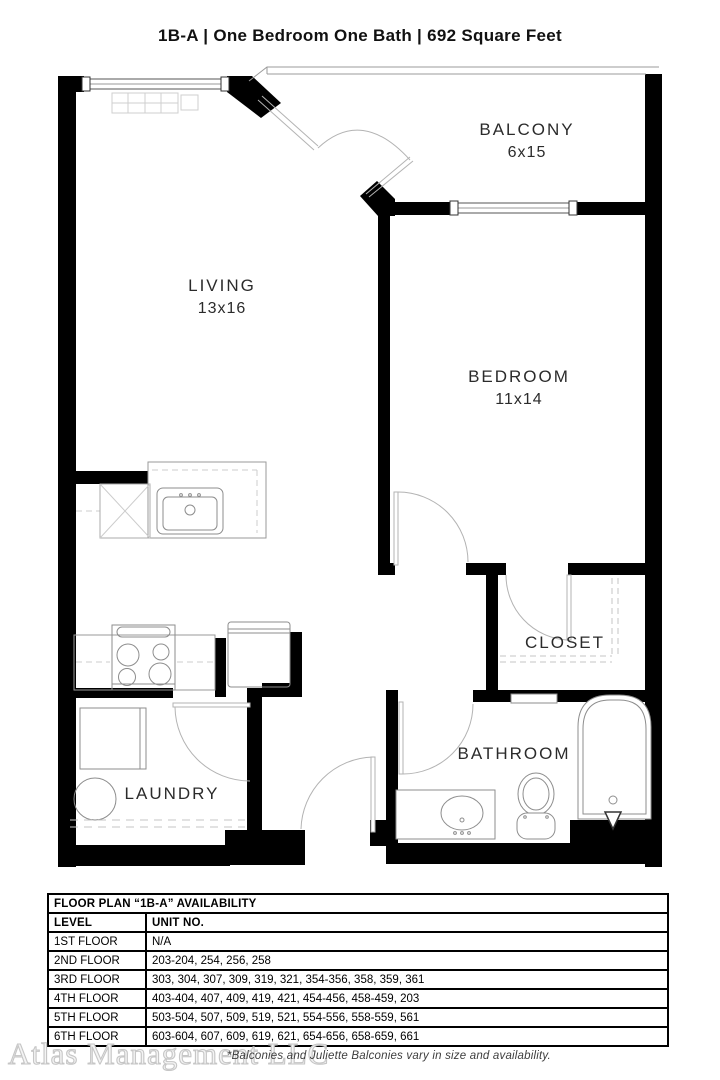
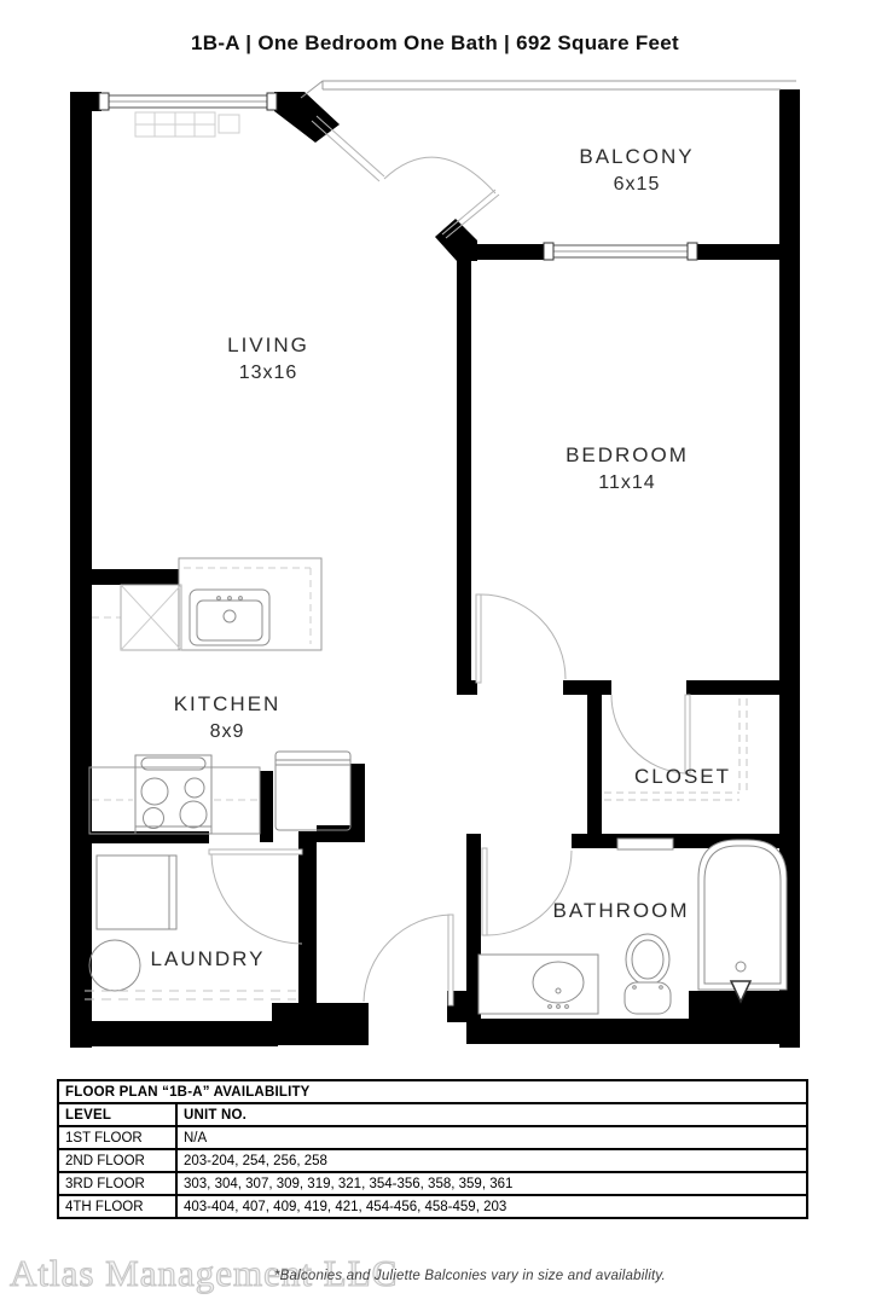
  1B-A | One Bedroom One Bath | 692 Square Feet
  LIVING
  13x16
  BALCONY
  6x15
  BEDROOM
  11x14
+ KITCHEN
+ 8x9
  CLOSET
  BATHROOM
  LAUNDRY
  FLOOR PLAN “1B-A” AVAILABILITY
  LEVEL	UNIT NO.
  1ST FLOOR	N/A
  2ND FLOOR	203-204, 254, 256, 258
  3RD FLOOR	303, 304, 307, 309, 319, 321, 354-356, 358, 359, 361
  4TH FLOOR	403-404, 407, 409, 419, 421, 454-456, 458-459, 203
- 5TH FLOOR	503-504, 507, 509, 519, 521, 554-556, 558-559, 561
- 6TH FLOOR	603-604, 607, 609, 619, 621, 654-656, 658-659, 661
  Atlas Management LLC
  *Balconies and Juliette Balconies vary in size and availability.
